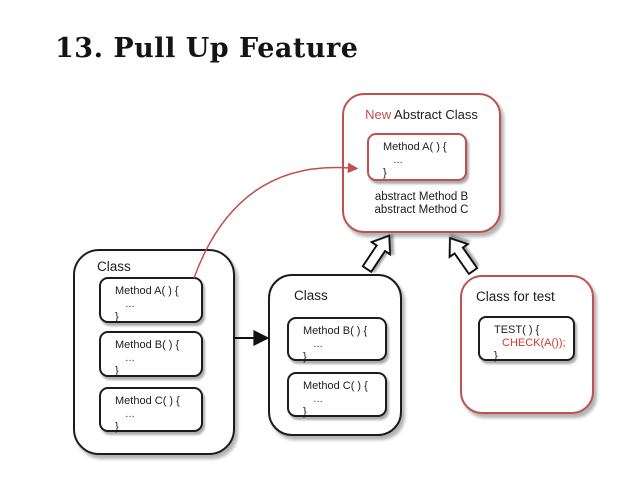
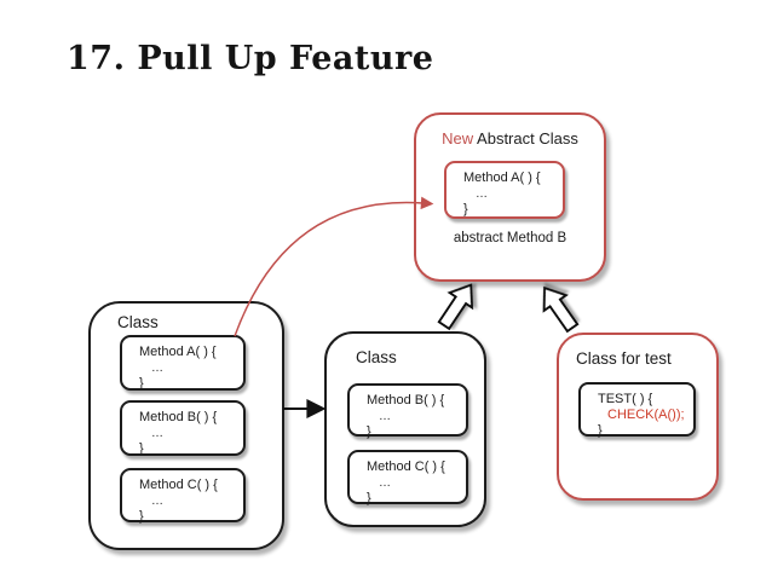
- 13. Pull Up Feature
+ 17. Pull Up Feature
  New Abstract Class
  Method A( ) {
  …
  }
  abstract Method B
- abstract Method C
  Class
  Method A( ) {
  …
  }
  Method B( ) {
  …
  }
  Method C( ) {
  …
  }
  Class
  Method B( ) {
  …
  }
  Method C( ) {
  …
  }
  Class for test
  TEST( ) {
  CHECK(A());
  }
